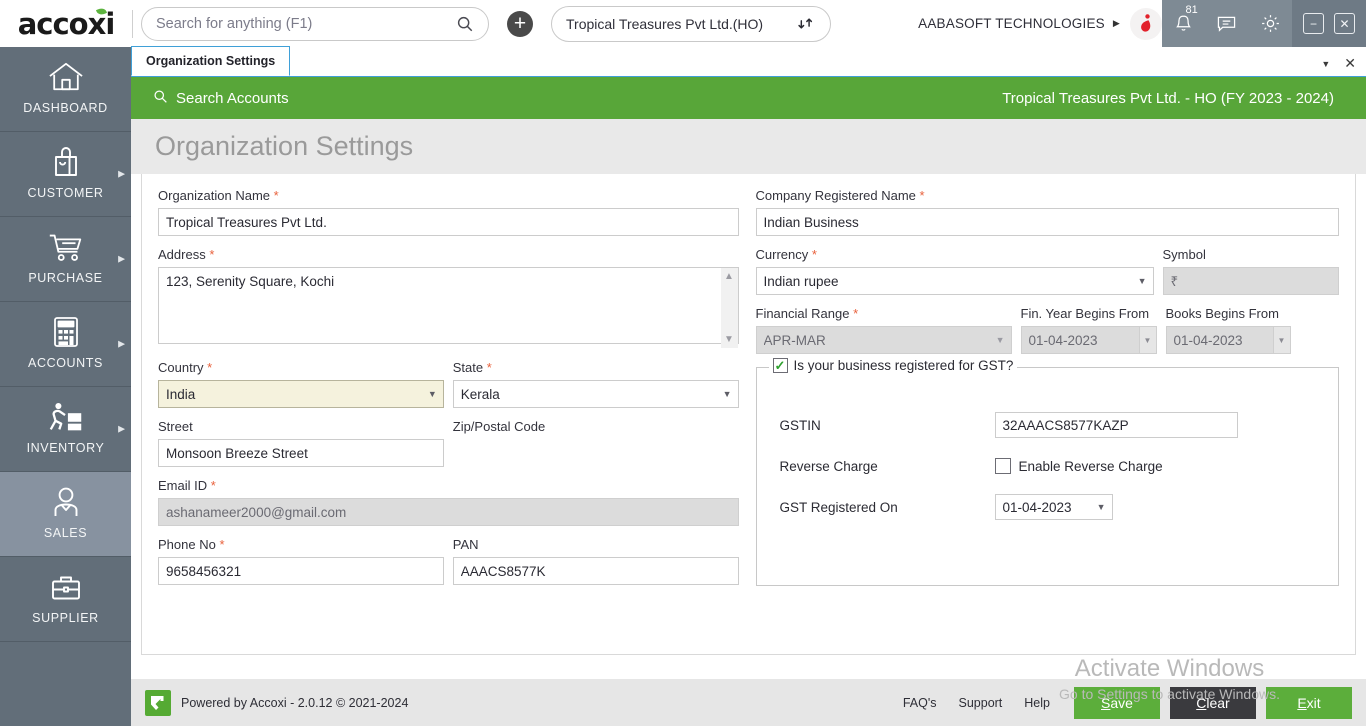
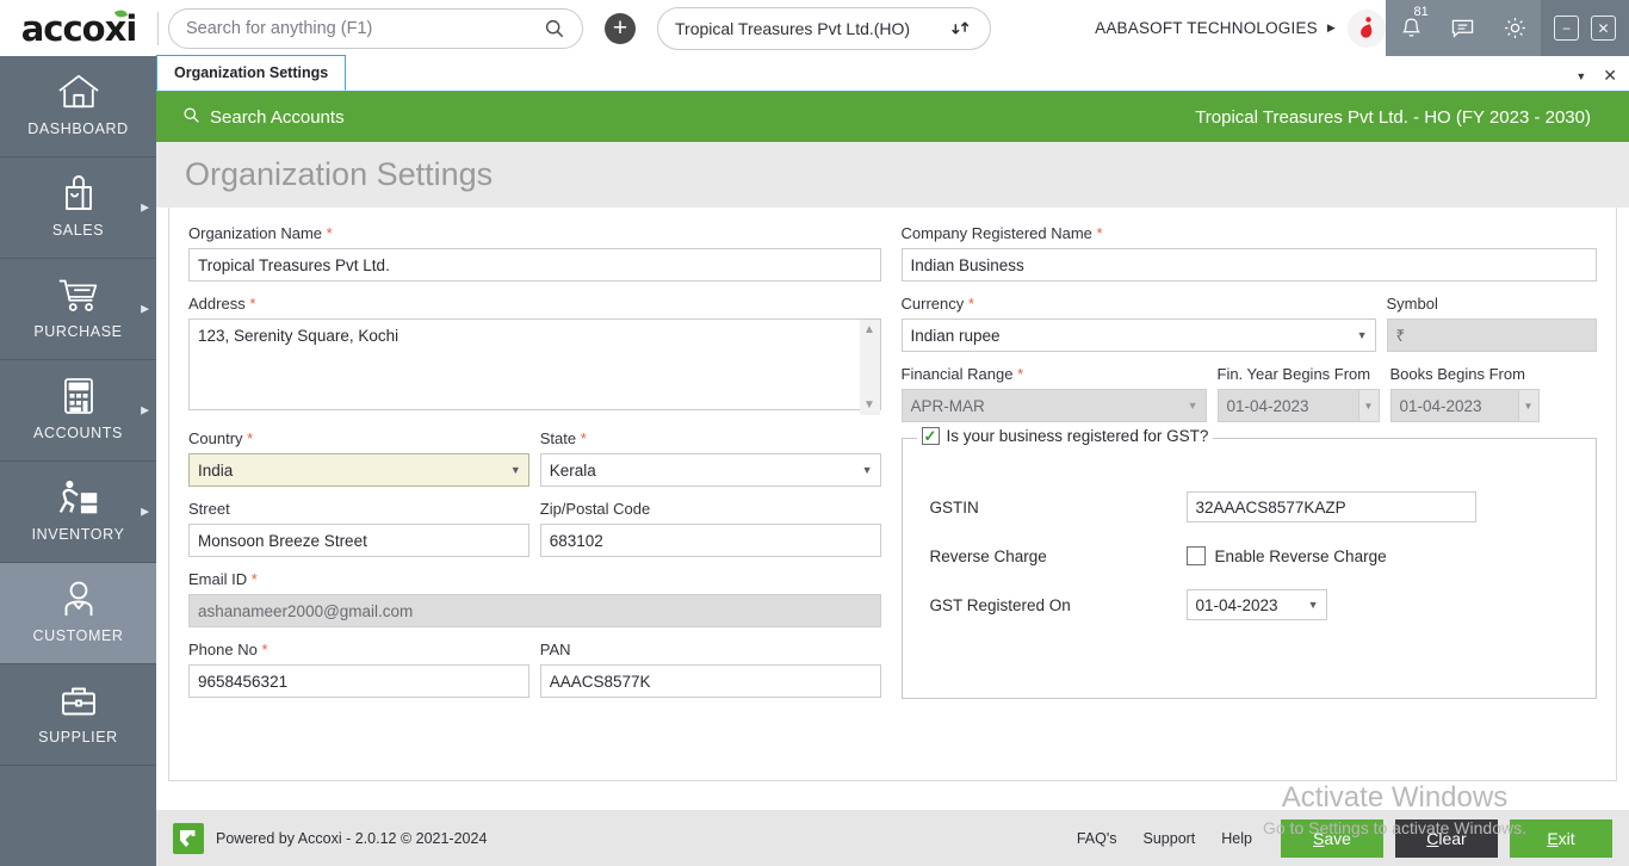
  accoxi
  Search for anything (F1)
  +
  Tropical Treasures Pvt Ltd.(HO)
  AABASOFT TECHNOLOGIES
  ▶
  81
  −
  ✕
  DASHBOARD
- CUSTOMER
+ SALES
  ▶
  PURCHASE
  ▶
  ACCOUNTS
  ▶
  INVENTORY
  ▶
- SALES
+ CUSTOMER
  SUPPLIER
  Organization Settings
  ▼
  ✕
  Search Accounts
- Tropical Treasures Pvt Ltd. - HO (FY 2023 - 2024)
+ Tropical Treasures Pvt Ltd. - HO (FY 2023 - 2030)
  Organization Settings
  Organization Name *
  Tropical Treasures Pvt Ltd.
  Address *
  123, Serenity Square, Kochi
  ▲
  ▼
  Country *
  India
  ▼
  State *
  Kerala
  ▼
  Street
  Monsoon Breeze Street
  Zip/Postal Code
+ 683102
  Email ID *
  ashanameer2000@gmail.com
  Phone No *
  9658456321
  PAN
  AAACS8577K
  Company Registered Name *
  Indian Business
  Currency *
  Indian rupee
  ▼
  Symbol
  ₹
  Financial Range *
  APR-MAR
  ▼
  Fin. Year Begins From
  01-04-2023
  ▼
  Books Begins From
  01-04-2023
  ▼
  ✓
  Is your business registered for GST?
  GSTIN
  32AAACS8577KAZP
  Reverse Charge
  Enable Reverse Charge
  GST Registered On
  01-04-2023
  ▼
  Activate Windows
  Go to Settings to activate Windows.
  Powered by Accoxi - 2.0.12 © 2021-2024
  FAQ's
  Support
  Help
  S
  ave
  C
  lear
  E
  xit
